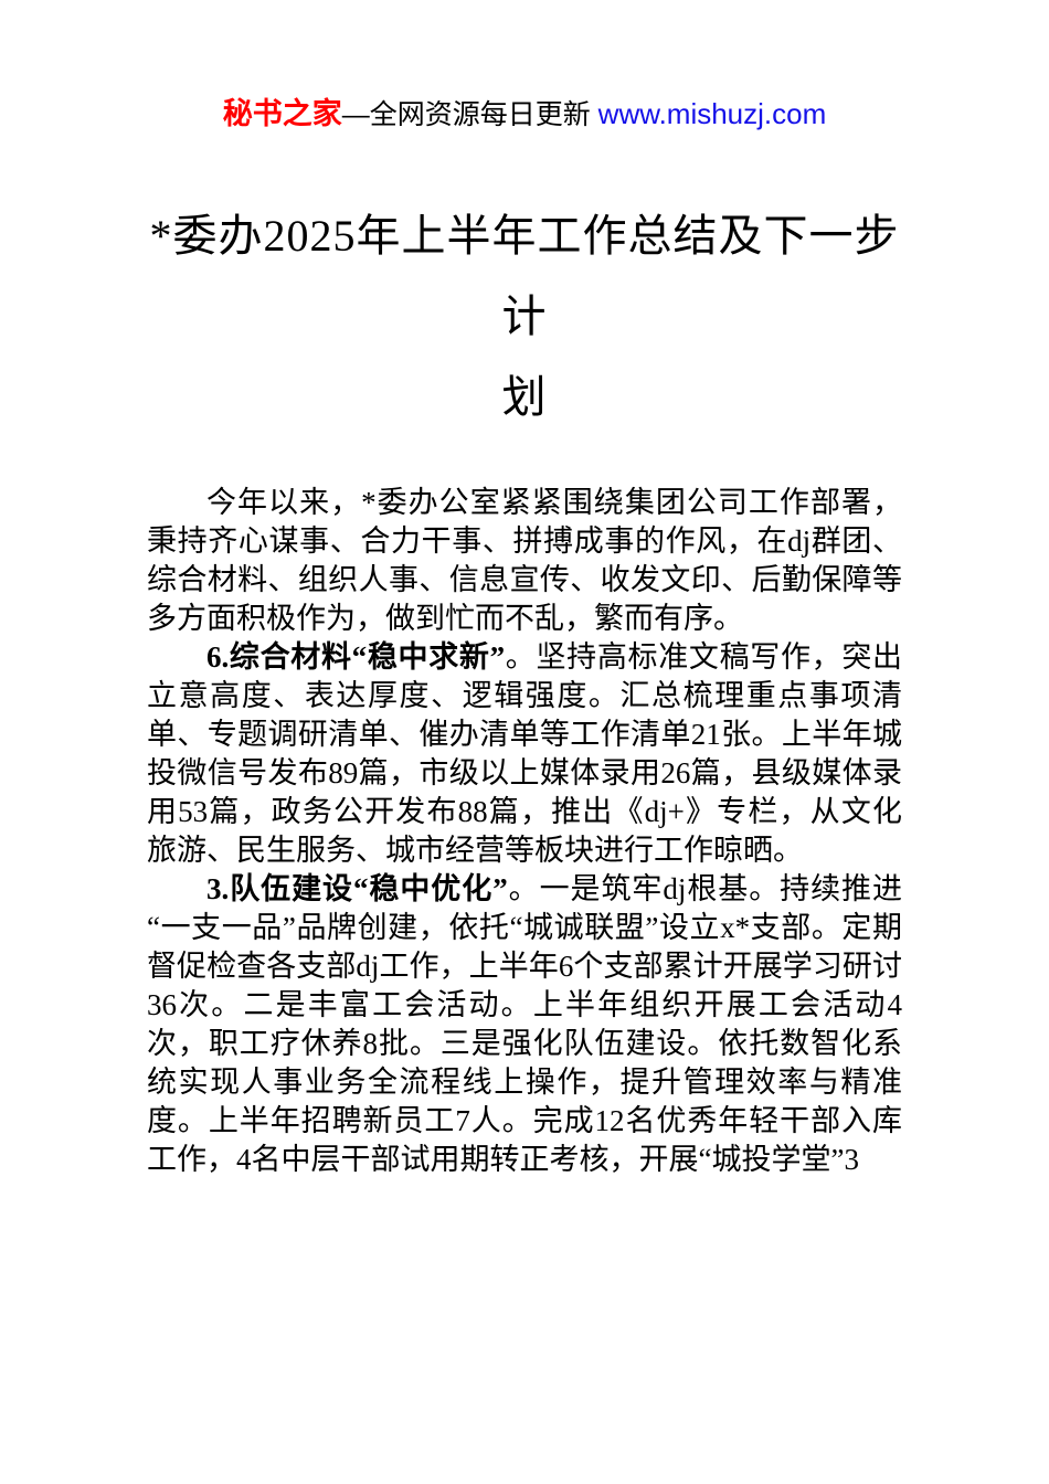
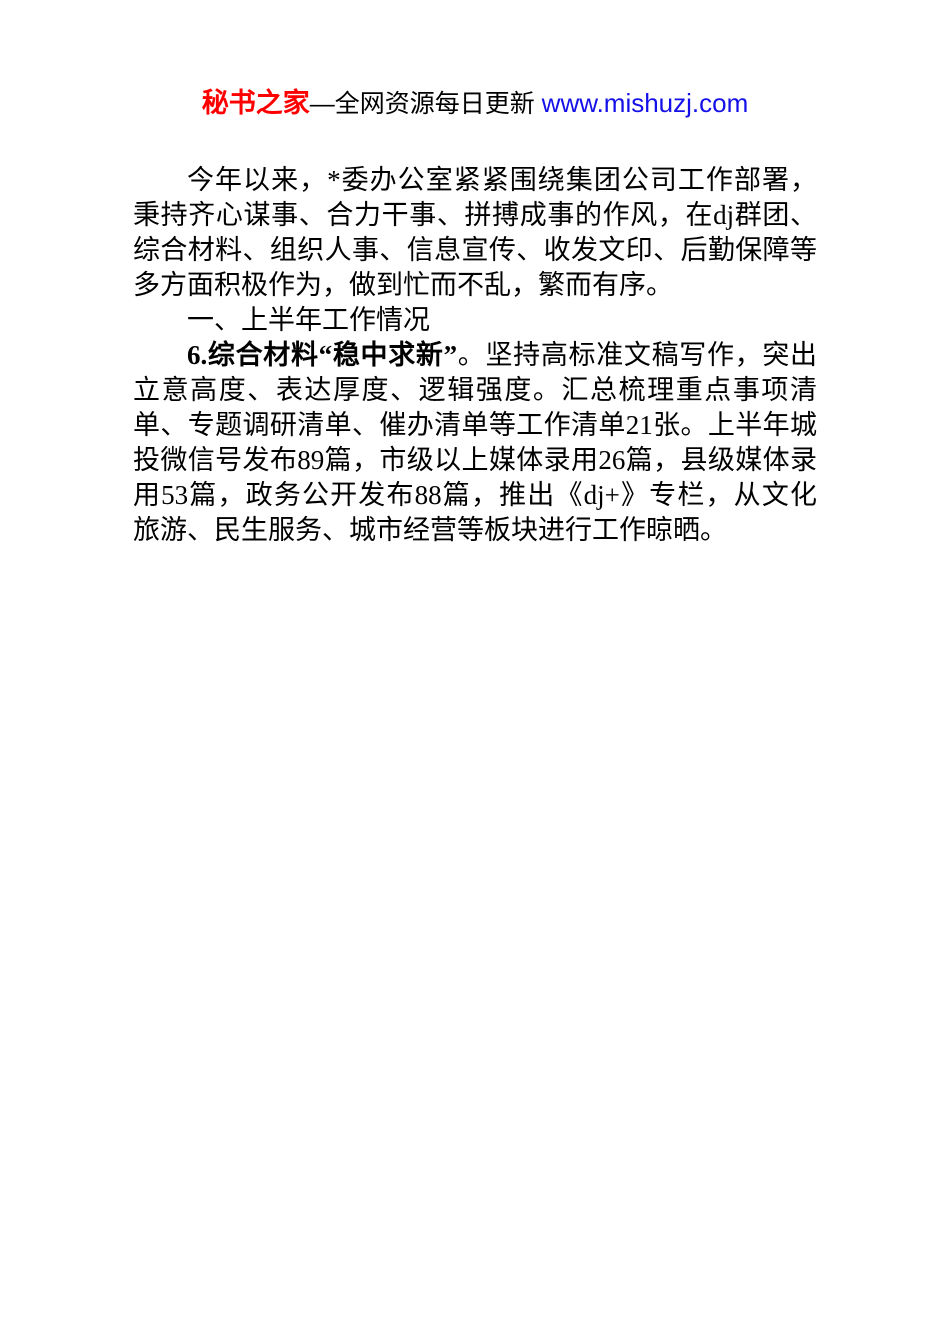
  秘书之家—全网资源每日更新 www.mishuzj.com
- *委办2025年上半年工作总结及下一步计
- 划
  今年以来，*委办公室紧紧围绕集团公司工作部署，秉持齐心谋事、合力干事、拼搏成事的作风，在dj群团、综合材料、组织人事、信息宣传、收发文印、后勤保障等多方面积极作为，做到忙而不乱，繁而有序。
+ 一、上半年工作情况
  6.综合材料“稳中求新”。坚持高标准文稿写作，突出立意高度、表达厚度、逻辑强度。汇总梳理重点事项清单、专题调研清单、催办清单等工作清单21张。上半年城投微信号发布89篇，市级以上媒体录用26篇，县级媒体录用53篇，政务公开发布88篇，推出《dj+》专栏，从文化旅游、民生服务、城市经营等板块进行工作晾晒。
- 3.队伍建设“稳中优化”。一是筑牢dj根基。持续推进“一支一品”品牌创建，依托“城诚联盟”设立x*支部。定期督促检查各支部dj工作，上半年6个支部累计开展学习研讨36次。二是丰富工会活动。上半年组织开展工会活动4次，职工疗休养8批。三是强化队伍建设。依托数智化系统实现人事业务全流程线上操作，提升管理效率与精准度。上半年招聘新员工7人。完成12名优秀年轻干部入库工作，4名中层干部试用期转正考核，开展“城投学堂”3
